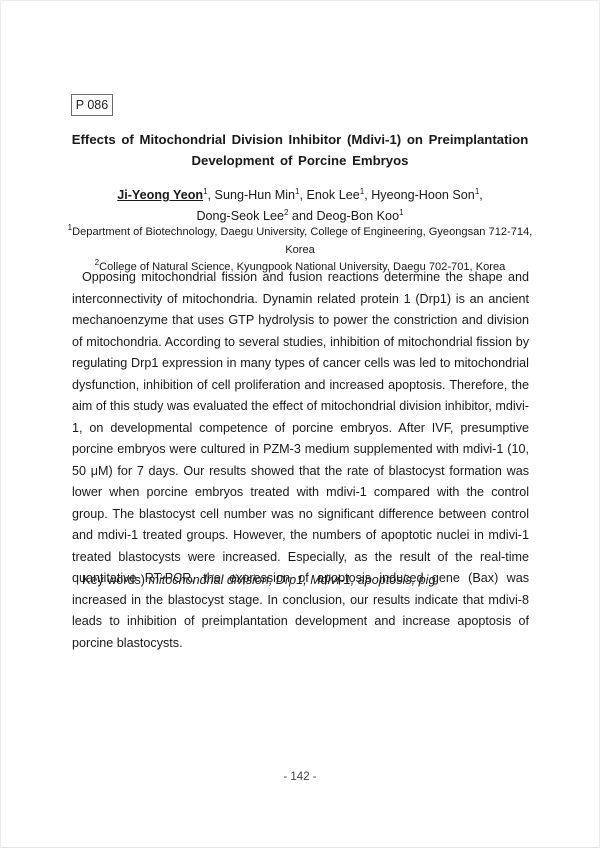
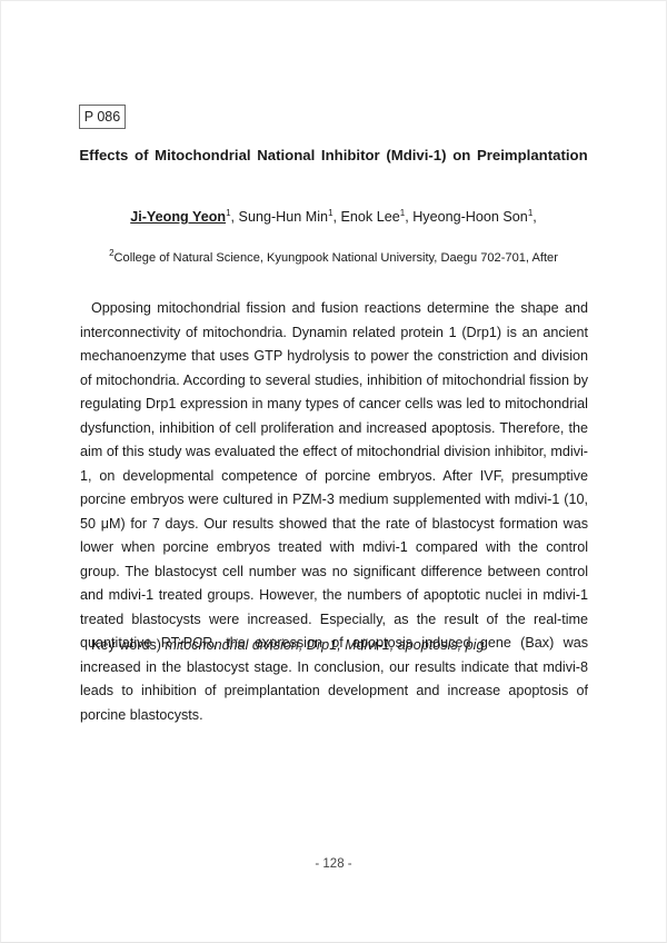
  P 086
- Effects of Mitochondrial Division Inhibitor (Mdivi-1) on Preimplantation
+ Effects of Mitochondrial National Inhibitor (Mdivi-1) on Preimplantation
- Development of Porcine Embryos
  Ji-Yeong Yeon1, Sung-Hun Min1, Enok Lee1, Hyeong-Hoon Son1,
- Dong-Seok Lee2 and Deog-Bon Koo1
- 1Department of Biotechnology, Daegu University, College of Engineering, Gyeongsan 712-714, Korea
- 2College of Natural Science, Kyungpook National University, Daegu 702-701, Korea
+ 2College of Natural Science, Kyungpook National University, Daegu 702-701, After
  Opposing mitochondrial fission and fusion reactions determine the shape and interconnec­tivity of mitochondria. Dynamin related protein 1 (Drp1) is an ancient mechanoenzyme that uses GTP hydrolysis to power the constriction and division of mitochondria. According to several studies, inhibition of mitochondrial fission by regulating Drp1 expression in many types of cancer cells was led to mitochondrial dysfunction, inhibition of cell proliferation and increased apoptosis. Therefore, the aim of this study was evaluated the effect of mitochon­drial division inhibitor, mdivi-1, on developmental competence of porcine embryos. After IVF, presumptive porcine embryos were cultured in PZM-3 medium supplemented with mdivi-1 (10, 50 μM) for 7 days. Our results showed that the rate of blastocyst formation was lower when porcine embryos treated with mdivi-1 compared with the control group. The blastocyst cell number was no significant difference between control and mdivi-1 treated groups. However, the numbers of apoptotic nuclei in mdivi-1 treated blastocysts were increased. Es­pecially, as the result of the real-time quantitative RT-PCR, the expression of apoptosis induced gene (Bax) was increased in the blastocyst stage. In conclusion, our results indi­cate that mdivi-8 leads to inhibition of preimplantation development and increase apoptosis of porcine blastocysts.
  Key words) mitochondrial division, Drp1, Mdivi-1, apoptosis, pig
- - 142 -
+ - 128 -
